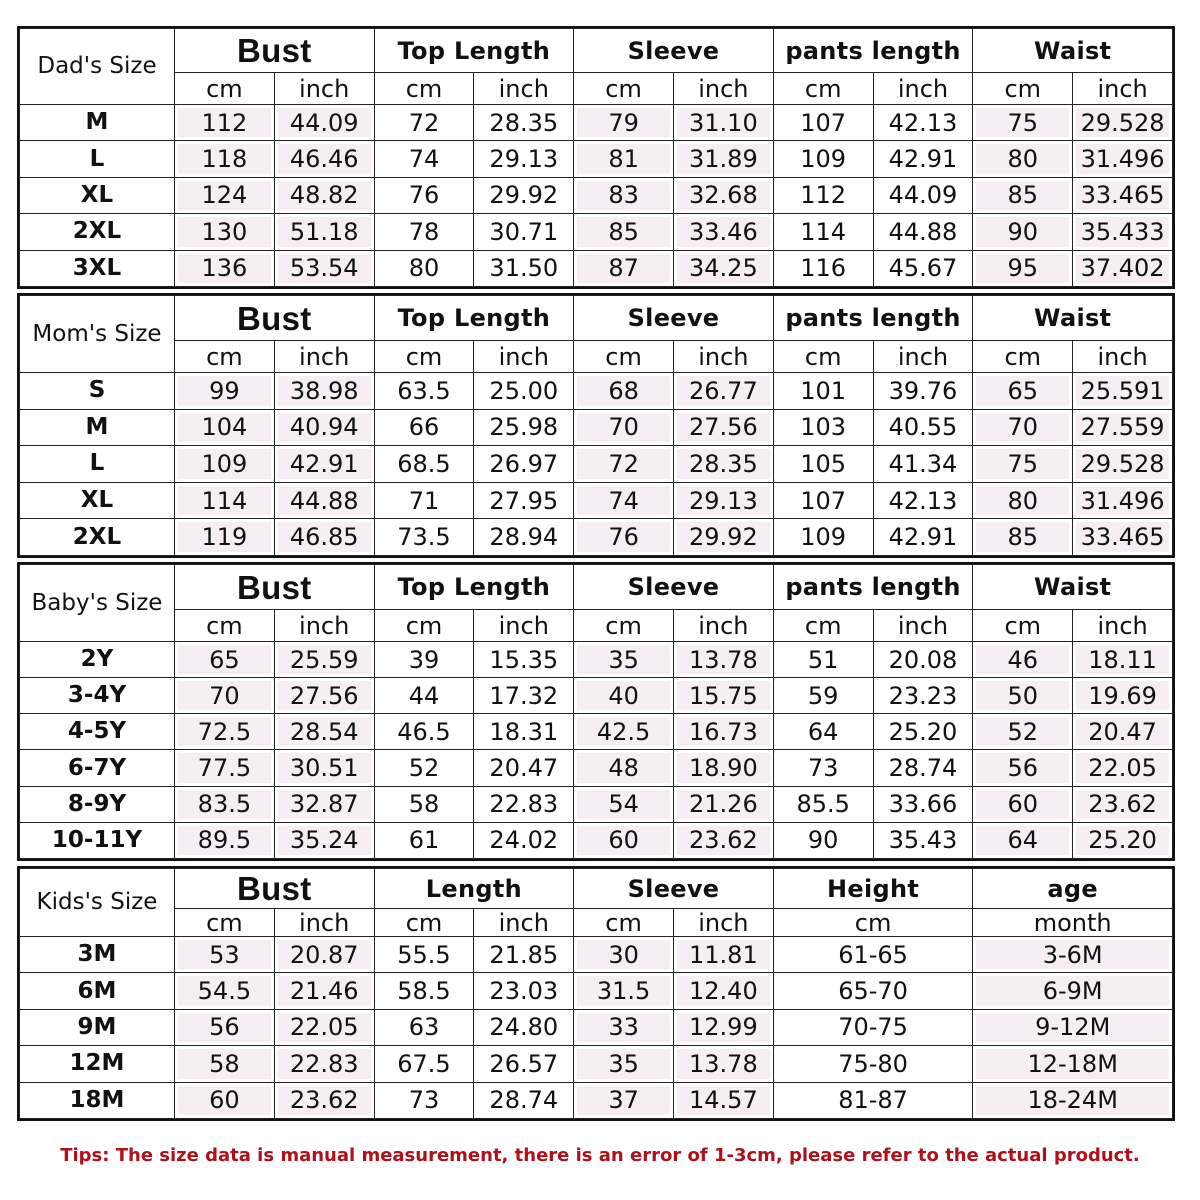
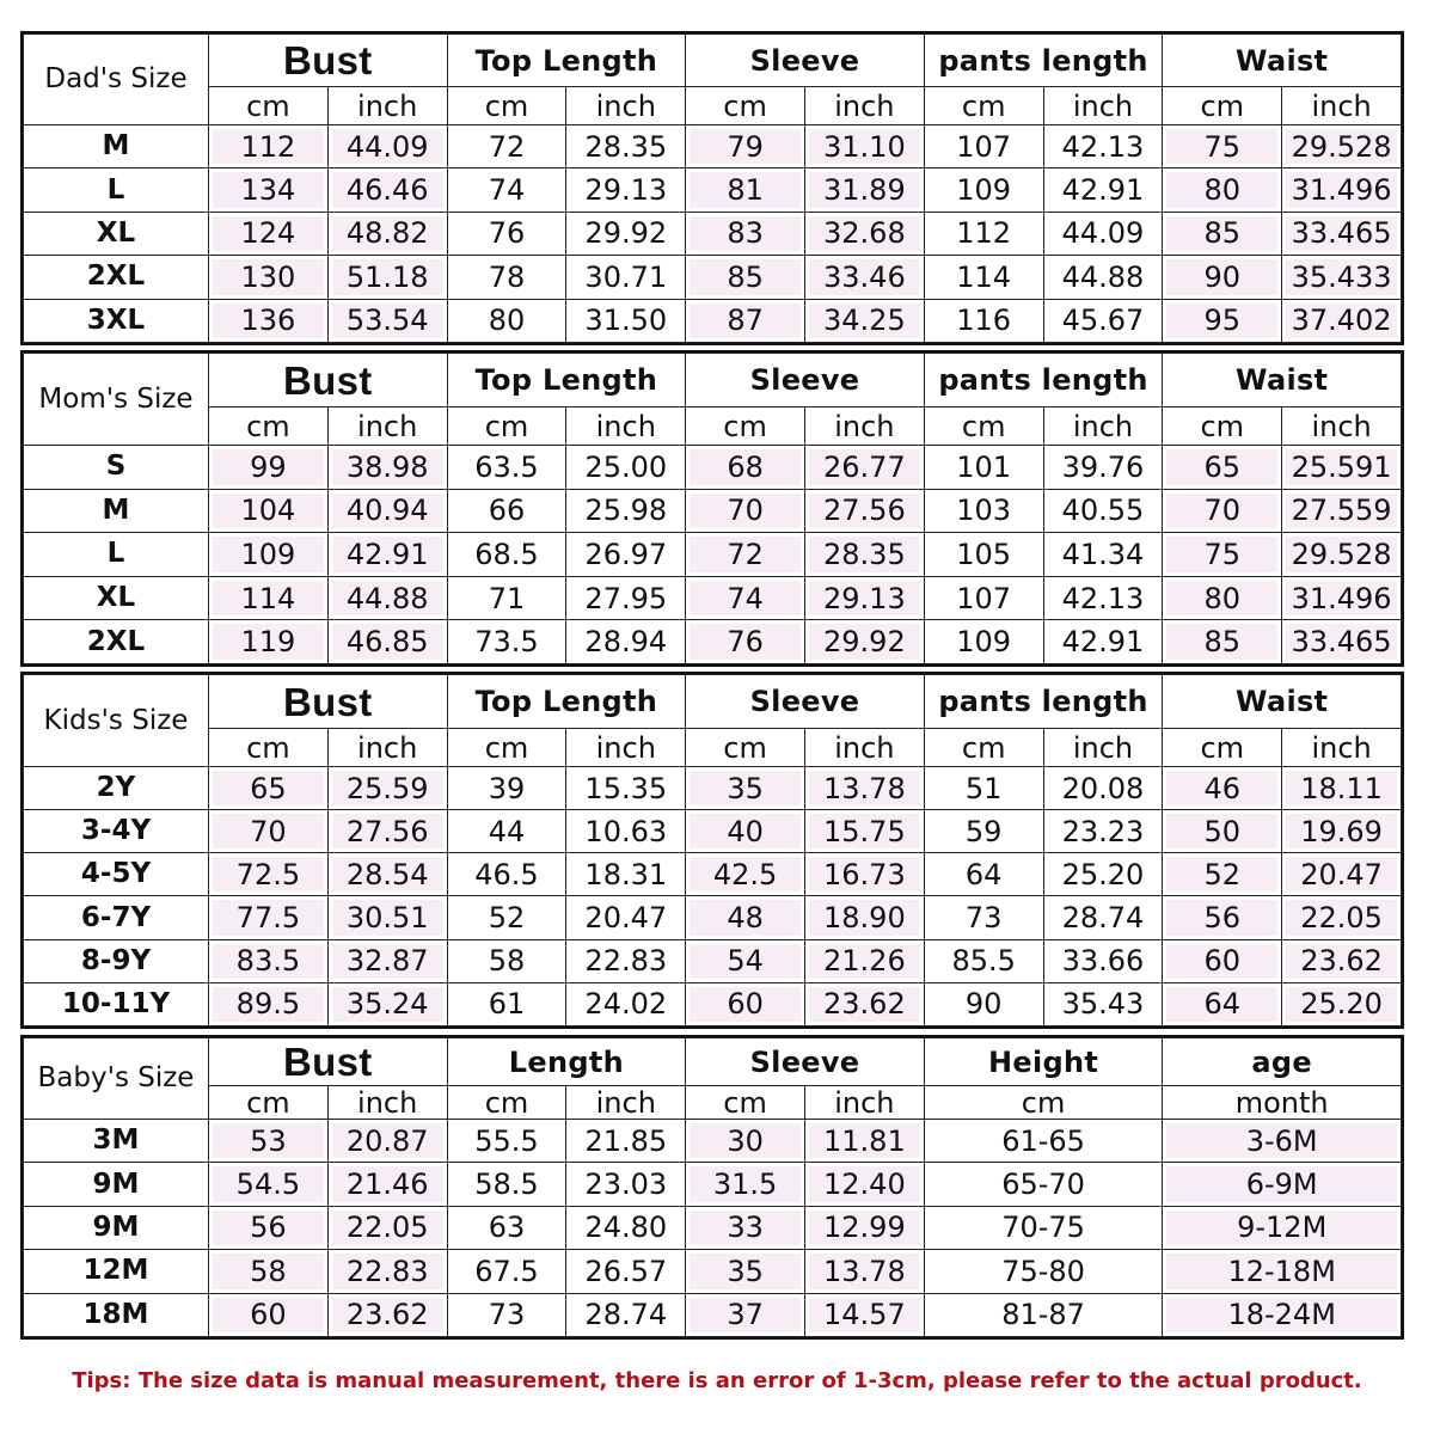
  Dad's Size	Bust	Top Length	Sleeve	pants length	Waist
  cm	inch	cm	inch	cm	inch	cm	inch	cm	inch
  M	112	44.09	72	28.35	79	31.10	107	42.13	75	29.528
- L	118	46.46	74	29.13	81	31.89	109	42.91	80	31.496
+ L	134	46.46	74	29.13	81	31.89	109	42.91	80	31.496
  XL	124	48.82	76	29.92	83	32.68	112	44.09	85	33.465
  2XL	130	51.18	78	30.71	85	33.46	114	44.88	90	35.433
  3XL	136	53.54	80	31.50	87	34.25	116	45.67	95	37.402
  Mom's Size	Bust	Top Length	Sleeve	pants length	Waist
  cm	inch	cm	inch	cm	inch	cm	inch	cm	inch
  S	99	38.98	63.5	25.00	68	26.77	101	39.76	65	25.591
  M	104	40.94	66	25.98	70	27.56	103	40.55	70	27.559
  L	109	42.91	68.5	26.97	72	28.35	105	41.34	75	29.528
  XL	114	44.88	71	27.95	74	29.13	107	42.13	80	31.496
  2XL	119	46.85	73.5	28.94	76	29.92	109	42.91	85	33.465
- Baby's Size	Bust	Top Length	Sleeve	pants length	Waist
+ Kids's Size	Bust	Top Length	Sleeve	pants length	Waist
  cm	inch	cm	inch	cm	inch	cm	inch	cm	inch
  2Y	65	25.59	39	15.35	35	13.78	51	20.08	46	18.11
- 3-4Y	70	27.56	44	17.32	40	15.75	59	23.23	50	19.69
+ 3-4Y	70	27.56	44	10.63	40	15.75	59	23.23	50	19.69
  4-5Y	72.5	28.54	46.5	18.31	42.5	16.73	64	25.20	52	20.47
  6-7Y	77.5	30.51	52	20.47	48	18.90	73	28.74	56	22.05
  8-9Y	83.5	32.87	58	22.83	54	21.26	85.5	33.66	60	23.62
  10-11Y	89.5	35.24	61	24.02	60	23.62	90	35.43	64	25.20
- Kids's Size	Bust	Length	Sleeve	Height	age
+ Baby's Size	Bust	Length	Sleeve	Height	age
  cm	inch	cm	inch	cm	inch	cm	month
  3M	53	20.87	55.5	21.85	30	11.81	61-65	3-6M
- 6M	54.5	21.46	58.5	23.03	31.5	12.40	65-70	6-9M
+ 9M	54.5	21.46	58.5	23.03	31.5	12.40	65-70	6-9M
  9M	56	22.05	63	24.80	33	12.99	70-75	9-12M
  12M	58	22.83	67.5	26.57	35	13.78	75-80	12-18M
  18M	60	23.62	73	28.74	37	14.57	81-87	18-24M
  Tips: The size data is manual measurement, there is an error of 1-3cm, please refer to the actual product.
